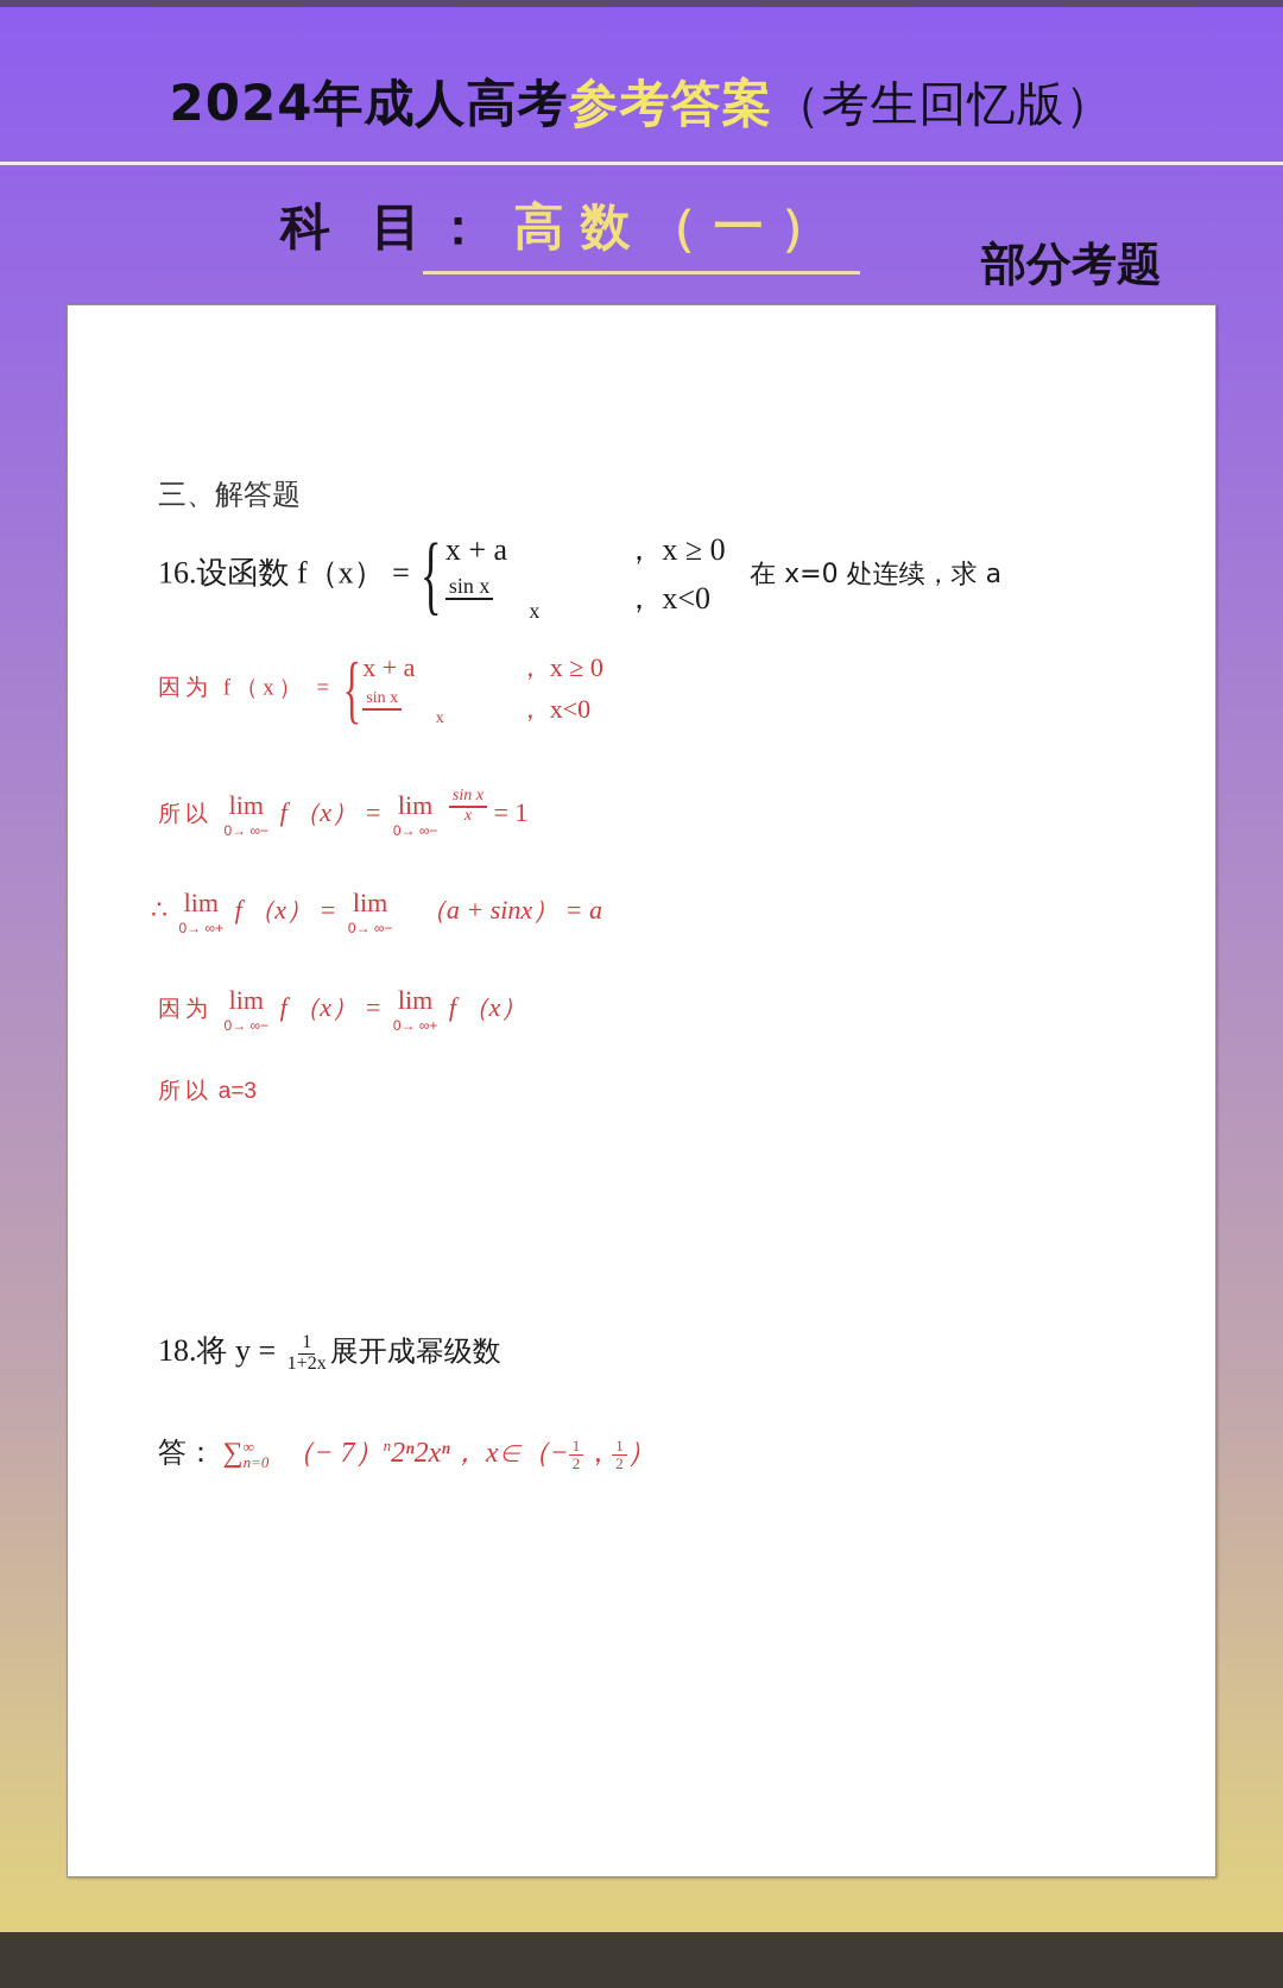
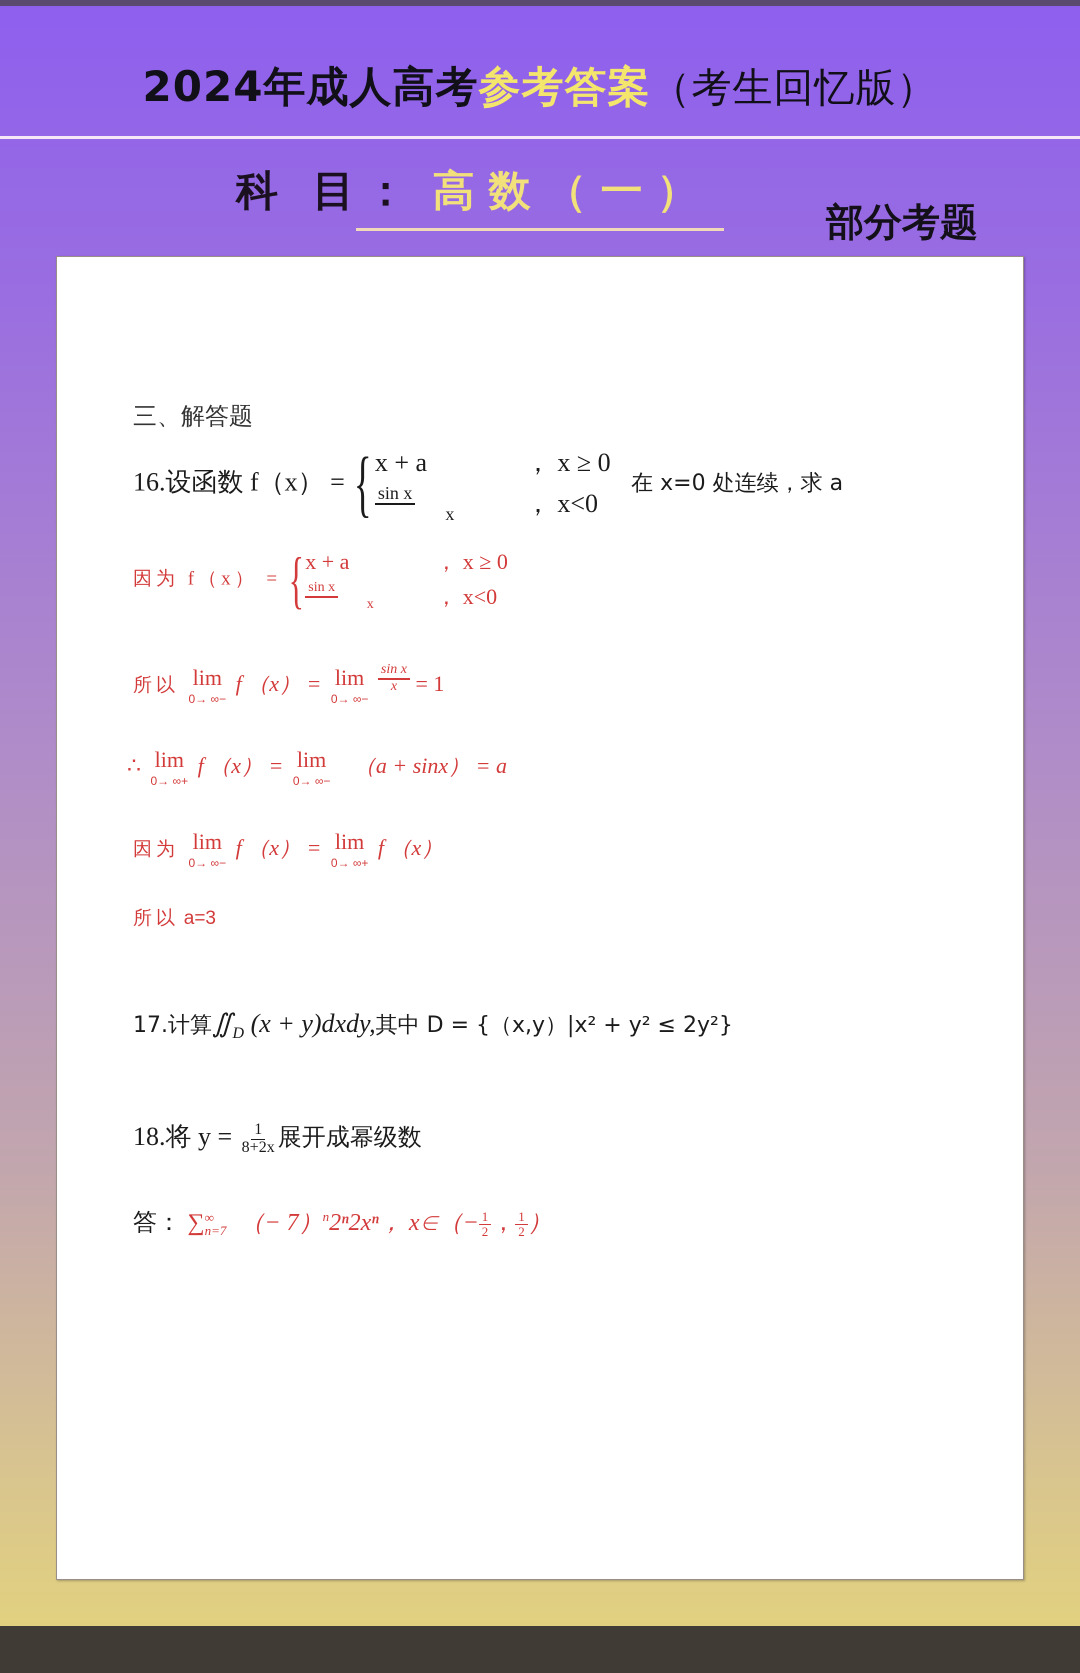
  2024年成人高考参考答案（考生回忆版）
  科 目： 高数（一）
  部分考题
  三、解答题
  16.设函数 f（x） =
  {
  x + a
  ， x ≥ 0
  sin x
  x
  ， x<0
  在 x=0 处连续，求 a
  因为 f（x） =
  {
  x + a
  ， x ≥ 0
  sin x
  x
  ， x<0
  所以
  lim
  0→ ∞−
  f （x） =
  lim
  0→ ∞−
  sin x
  x
  = 1
  ∴
  lim
  0→ ∞+
  f （x） =
  lim
  0→ ∞−
  （a + sinx） = a
  因为
  lim
  0→ ∞−
  f （x） =
  lim
  0→ ∞+
  f （x）
  所以 a=3
+ 17.计算∬D (x + y)dxdy,其中 D = {（x,y）|x² + y² ≤ 2y²}
  18.将 y =
  1
- 1+2x
+ 8+2x
  展开成幂级数
  答： ∑
  ∞
- n=0
+ n=7
  （− 7）n2ⁿ2xⁿ， x∈（−
  1
  2
  ，
  1
  2
  ）
